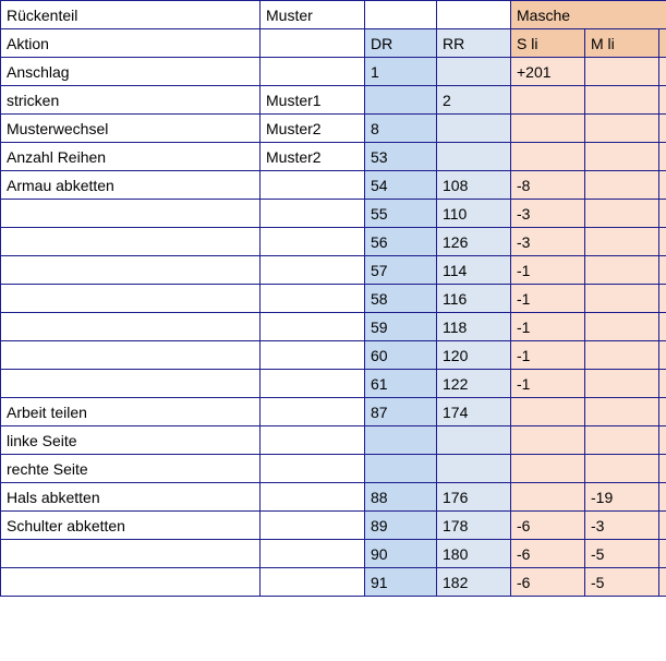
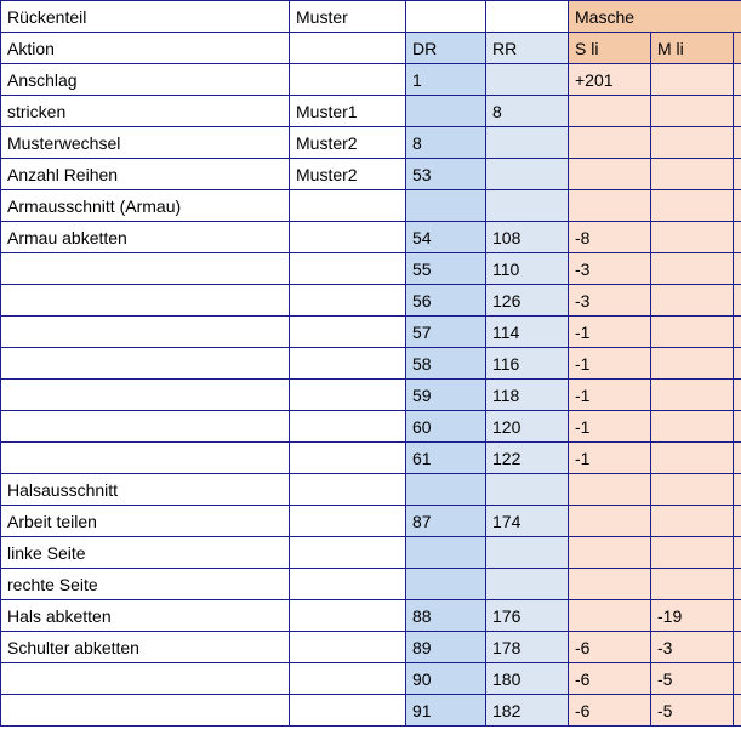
  Rückenteil	Muster			Masche
  Aktion		DR	RR	S li	M li
  Anschlag		1		+201
- stricken	Muster1		2
+ stricken	Muster1		8
  Musterwechsel	Muster2	8
  Anzahl Reihen	Muster2	53
+ Armausschnitt (Armau)
  Armau abketten		54	108	-8
  		55	110	-3
  		56	126	-3
  		57	114	-1
  		58	116	-1
  		59	118	-1
  		60	120	-1
  		61	122	-1
+ Halsausschnitt
  Arbeit teilen		87	174
  linke Seite
  rechte Seite
  Hals abketten		88	176		-19
  Schulter abketten		89	178	-6	-3
  		90	180	-6	-5
  		91	182	-6	-5
